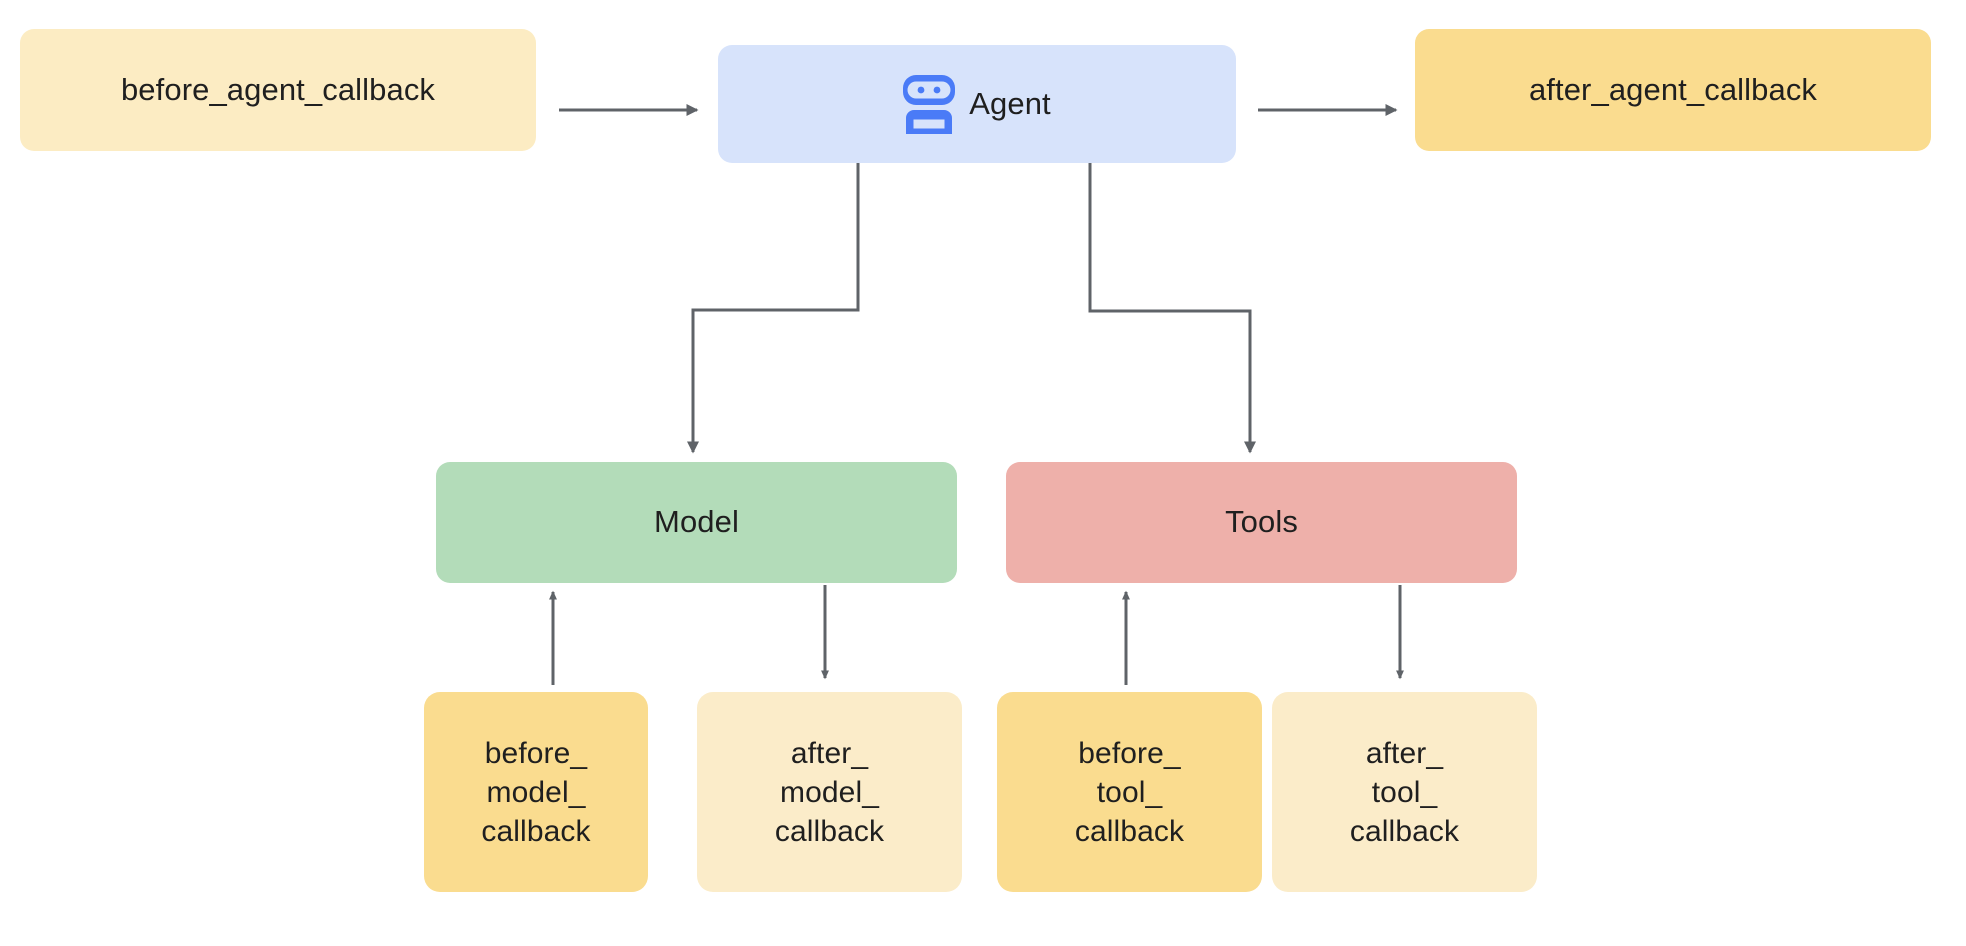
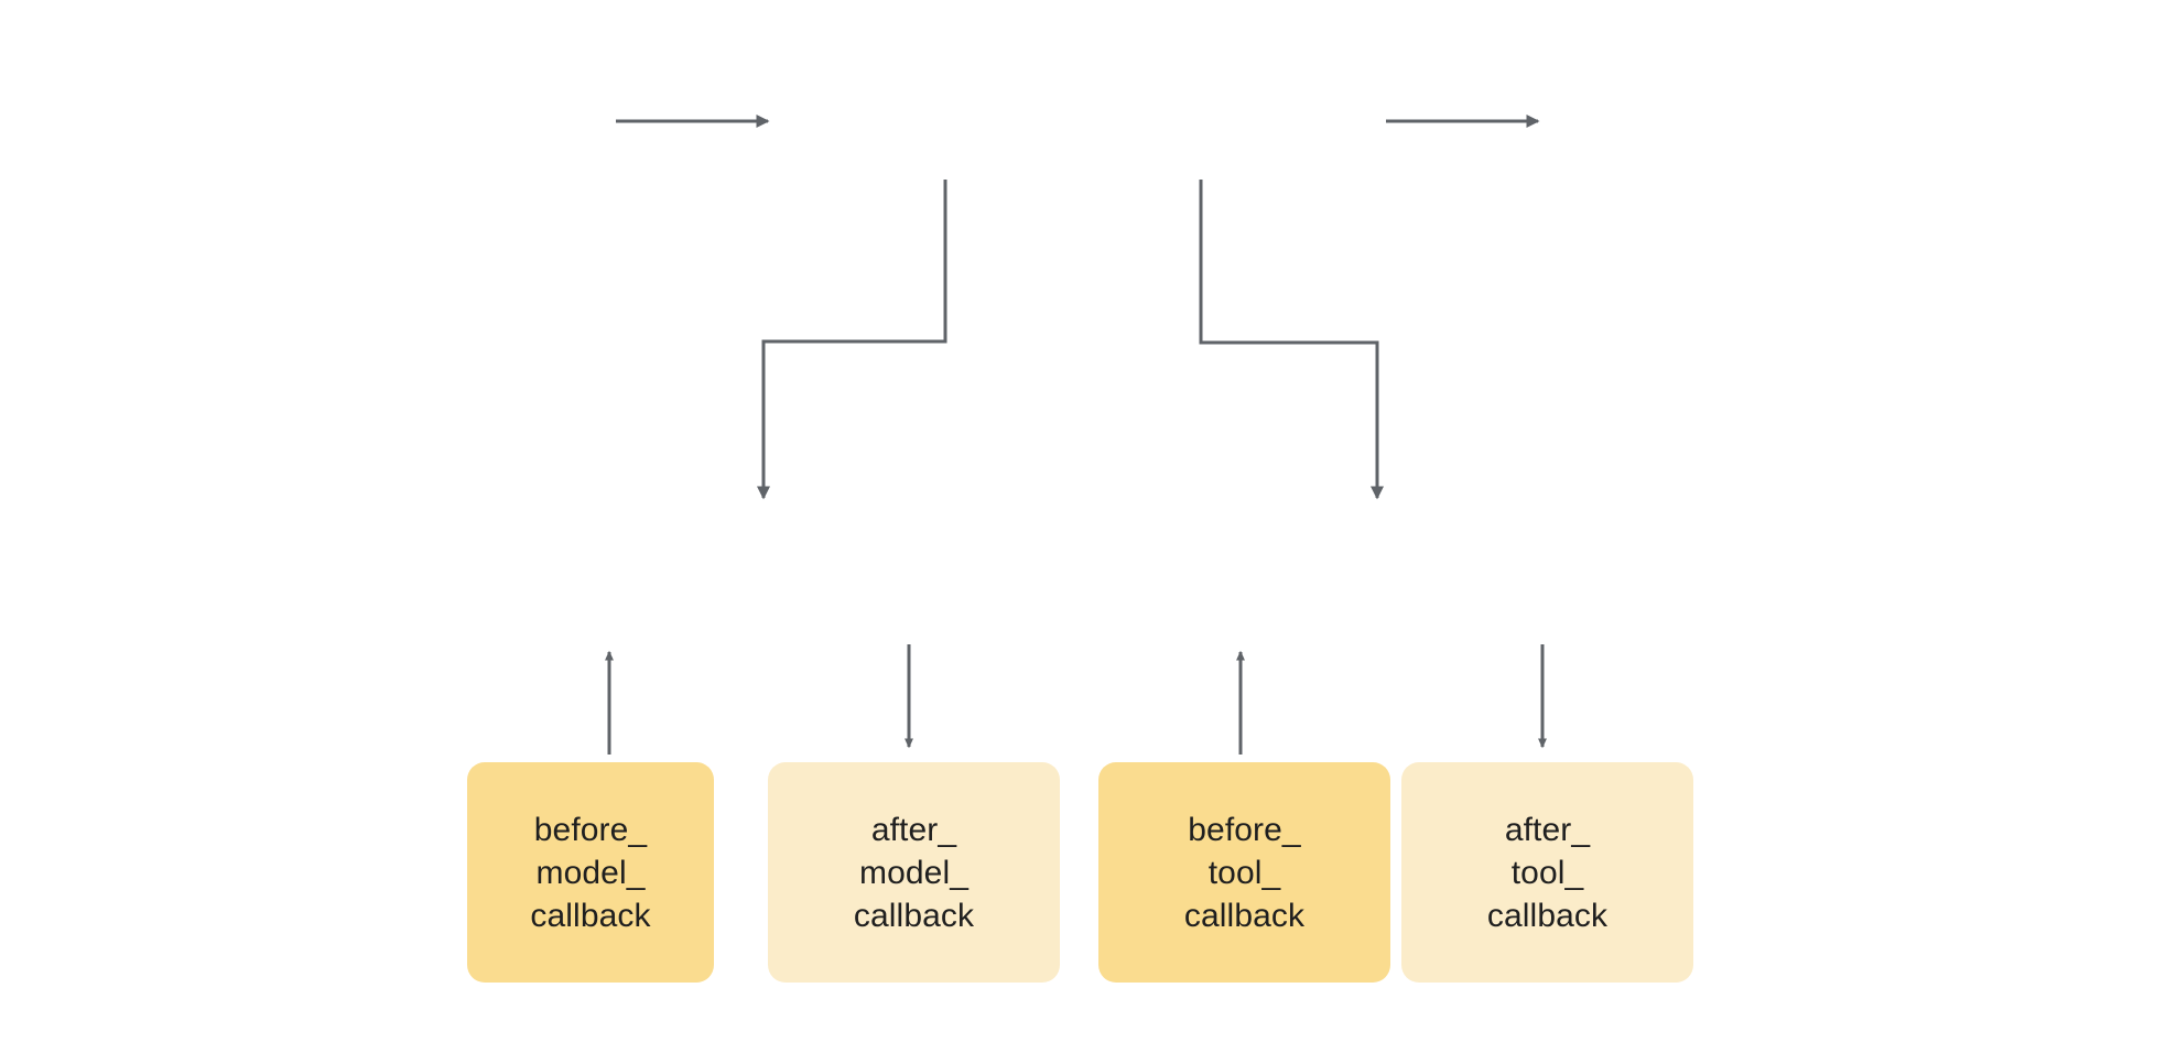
- before_agent_callback
- Agent
- after_agent_callback
- Model
- Tools
  before_
  model_
  callback
  after_
  model_
  callback
  before_
  tool_
  callback
  after_
  tool_
  callback
